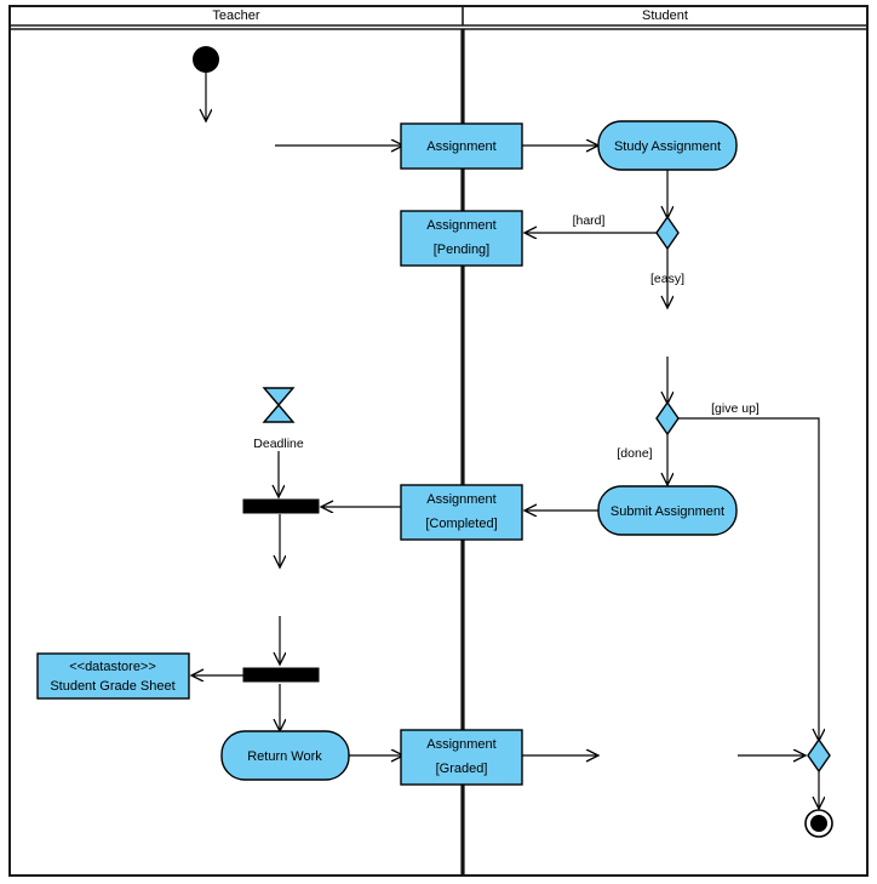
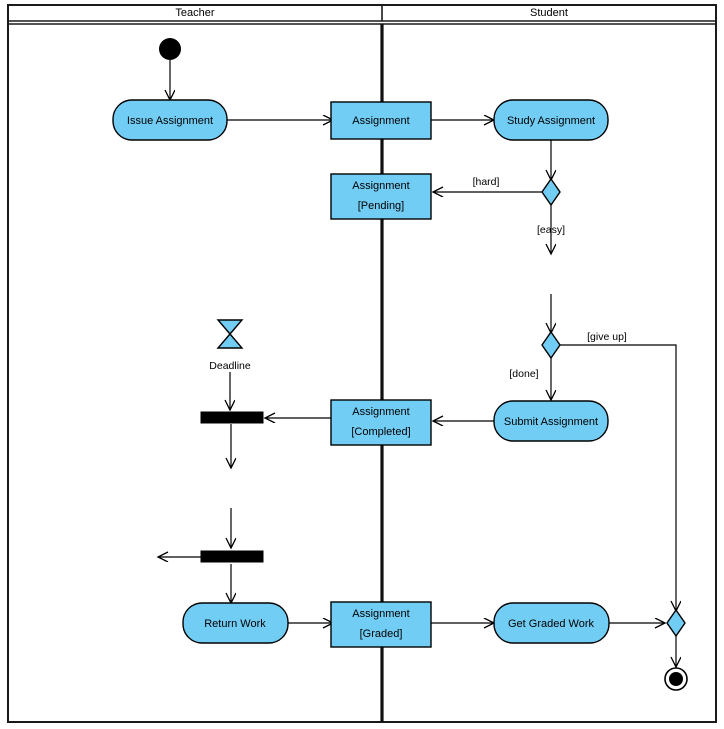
  Teacher
  Student
+ Issue Assignment
  Assignment
  Study Assignment
  [hard]
  [easy]
  Assignment
  [Pending]
  [give up]
  [done]
  Submit Assignment
  Assignment
  [Completed]
  Deadline
- <<datastore>>
- Student Grade Sheet
  Return Work
  Assignment
  [Graded]
+ Get Graded Work
